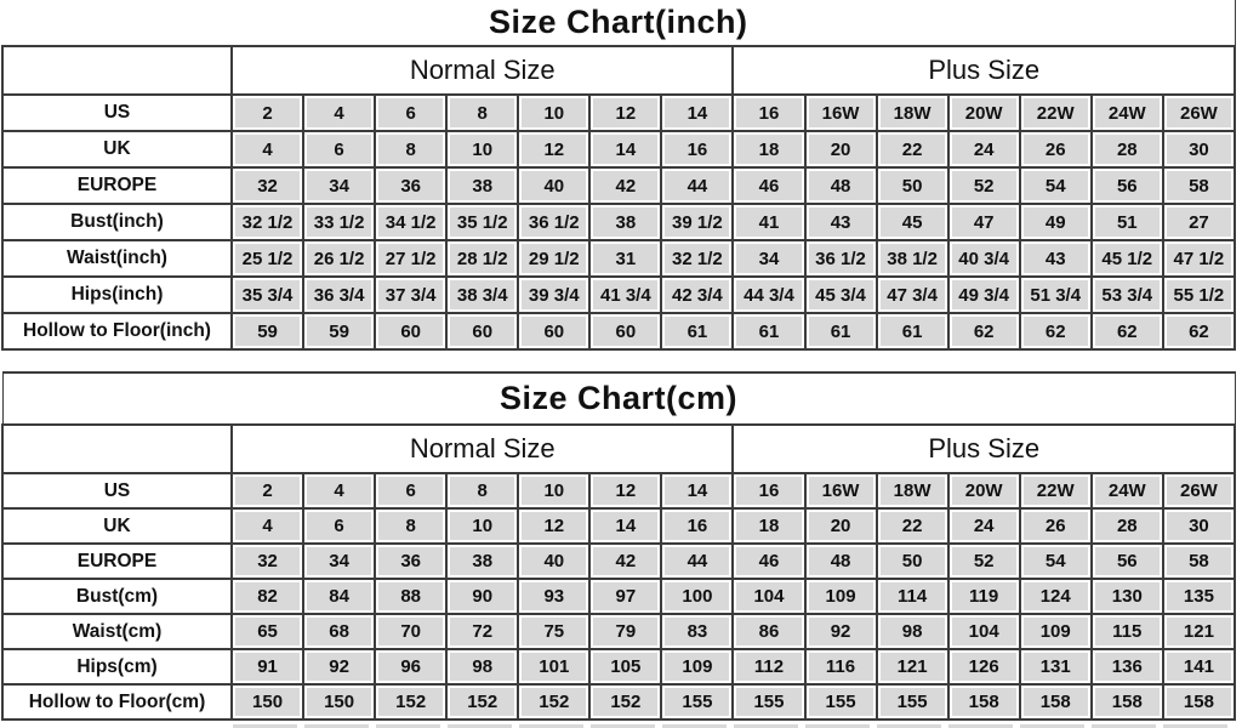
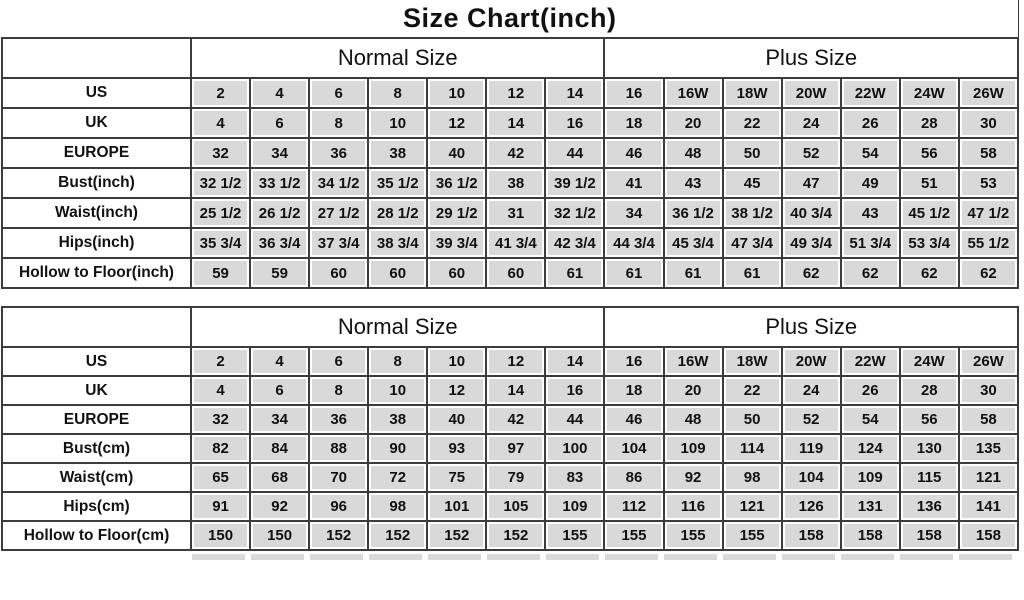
  Size Chart(inch)
  	Normal Size	Plus Size
  US	2	4	6	8	10	12	14	16	16W	18W	20W	22W	24W	26W
  UK	4	6	8	10	12	14	16	18	20	22	24	26	28	30
  EUROPE	32	34	36	38	40	42	44	46	48	50	52	54	56	58
- Bust(inch)	32 1/2	33 1/2	34 1/2	35 1/2	36 1/2	38	39 1/2	41	43	45	47	49	51	27
+ Bust(inch)	32 1/2	33 1/2	34 1/2	35 1/2	36 1/2	38	39 1/2	41	43	45	47	49	51	53
  Waist(inch)	25 1/2	26 1/2	27 1/2	28 1/2	29 1/2	31	32 1/2	34	36 1/2	38 1/2	40 3/4	43	45 1/2	47 1/2
  Hips(inch)	35 3/4	36 3/4	37 3/4	38 3/4	39 3/4	41 3/4	42 3/4	44 3/4	45 3/4	47 3/4	49 3/4	51 3/4	53 3/4	55 1/2
  Hollow to Floor(inch)	59	59	60	60	60	60	61	61	61	61	62	62	62	62
- Size Chart(cm)
  	Normal Size	Plus Size
  US	2	4	6	8	10	12	14	16	16W	18W	20W	22W	24W	26W
  UK	4	6	8	10	12	14	16	18	20	22	24	26	28	30
  EUROPE	32	34	36	38	40	42	44	46	48	50	52	54	56	58
  Bust(cm)	82	84	88	90	93	97	100	104	109	114	119	124	130	135
  Waist(cm)	65	68	70	72	75	79	83	86	92	98	104	109	115	121
  Hips(cm)	91	92	96	98	101	105	109	112	116	121	126	131	136	141
  Hollow to Floor(cm)	150	150	152	152	152	152	155	155	155	155	158	158	158	158
